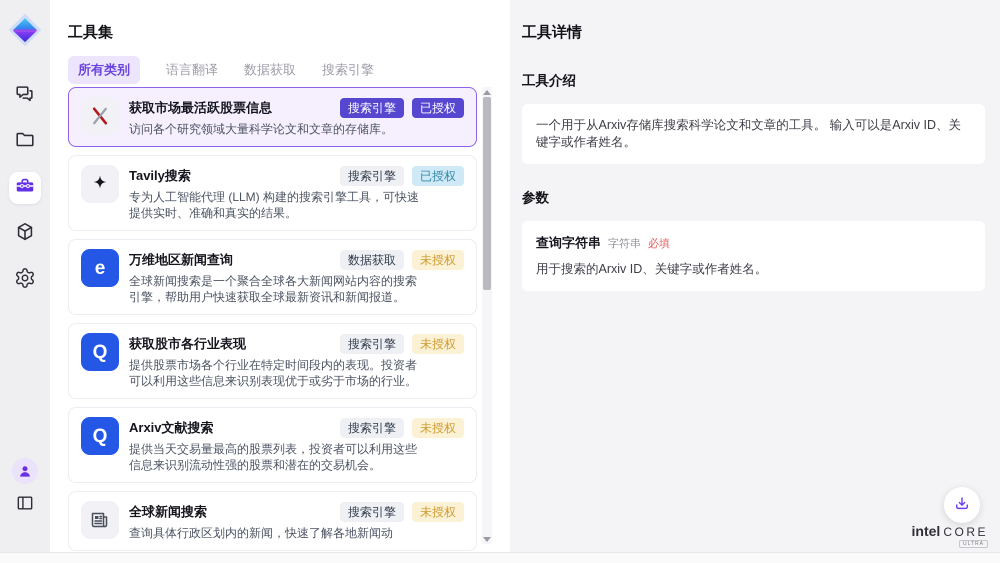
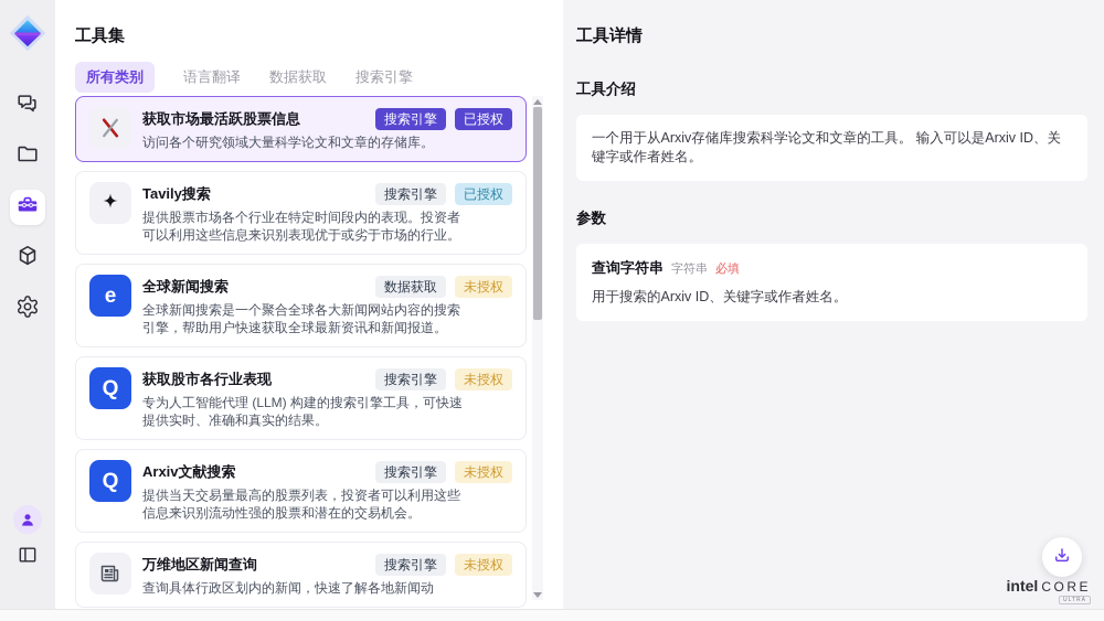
  工具集
  所有类别
  语言翻译
  数据获取
  搜索引擎
  获取市场最活跃股票信息
  访问各个研究领域大量科学论文和文章的存储库。
  搜索引擎
  已授权
  Tavily搜索
- 专为人工智能代理 (LLM) 构建的搜索引擎工具，可快速提供实时、准确和真实的结果。
+ 提供股票市场各个行业在特定时间段内的表现。投资者可以利用这些信息来识别表现优于或劣于市场的行业。
  搜索引擎
  已授权
  e
- 万维地区新闻查询
+ 全球新闻搜索
  全球新闻搜索是一个聚合全球各大新闻网站内容的搜索引擎，帮助用户快速获取全球最新资讯和新闻报道。
  数据获取
  未授权
  Q
  获取股市各行业表现
- 提供股票市场各个行业在特定时间段内的表现。投资者可以利用这些信息来识别表现优于或劣于市场的行业。
+ 专为人工智能代理 (LLM) 构建的搜索引擎工具，可快速提供实时、准确和真实的结果。
  搜索引擎
  未授权
  Q
  Arxiv文献搜索
  提供当天交易量最高的股票列表，投资者可以利用这些信息来识别流动性强的股票和潜在的交易机会。
  搜索引擎
  未授权
- 全球新闻搜索
+ 万维地区新闻查询
  查询具体行政区划内的新闻，快速了解各地新闻动
  搜索引擎
  未授权
  工具详情
  工具介绍
  一个用于从Arxiv存储库搜索科学论文和文章的工具。 输入可以是Arxiv ID、关键字或作者姓名。
  参数
  查询字符串
  字符串
  必填
  用于搜索的Arxiv ID、关键字或作者姓名。
  intel
  CORE
